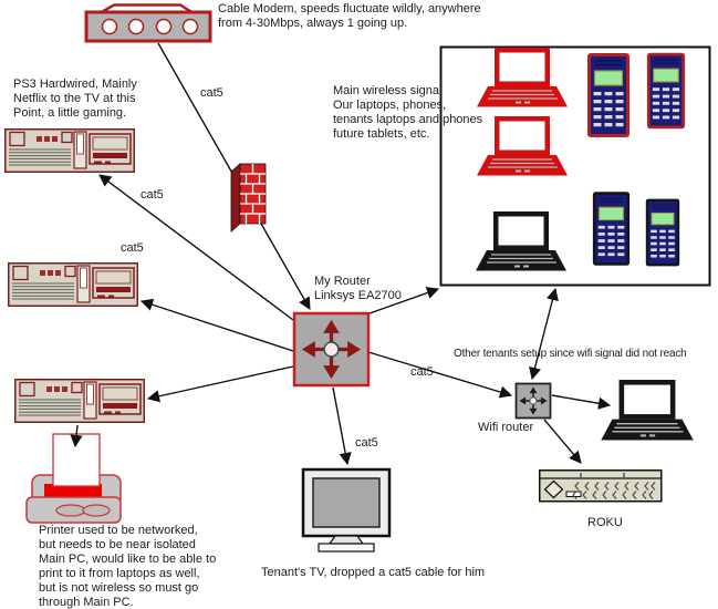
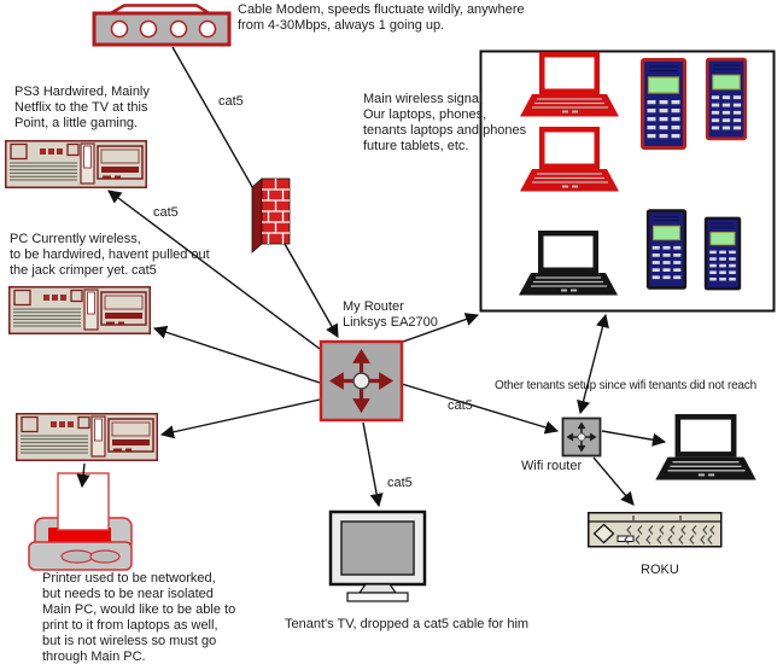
  Cable Modem, speeds fluctuate wildly, anywhere
  from 4-30Mbps, always 1 going up.
  PS3 Hardwired, Mainly
  Netflix to the TV at this
  Point, a little gaming.
  Main wireless signal
  Our laptops, phones,
  tenants laptops and phones
  future tablets, etc.
+ PC Currently wireless,
+ to be hardwired, havent pulled out
+ the jack crimper yet.
  My Router
  Linksys EA2700
- Other tenants setup since wifi signal did not reach
+ Other tenants setup since wifi tenants did not reach
  Wifi router
  ROKU
  Tenant's TV, dropped a cat5 cable for him
  Printer used to be networked,
  but needs to be near isolated
  Main PC, would like to be able to
  print to it from laptops as well,
  but is not wireless so must go
  through Main PC.
  cat5
  cat5
  cat5
  cat5
  cat5
